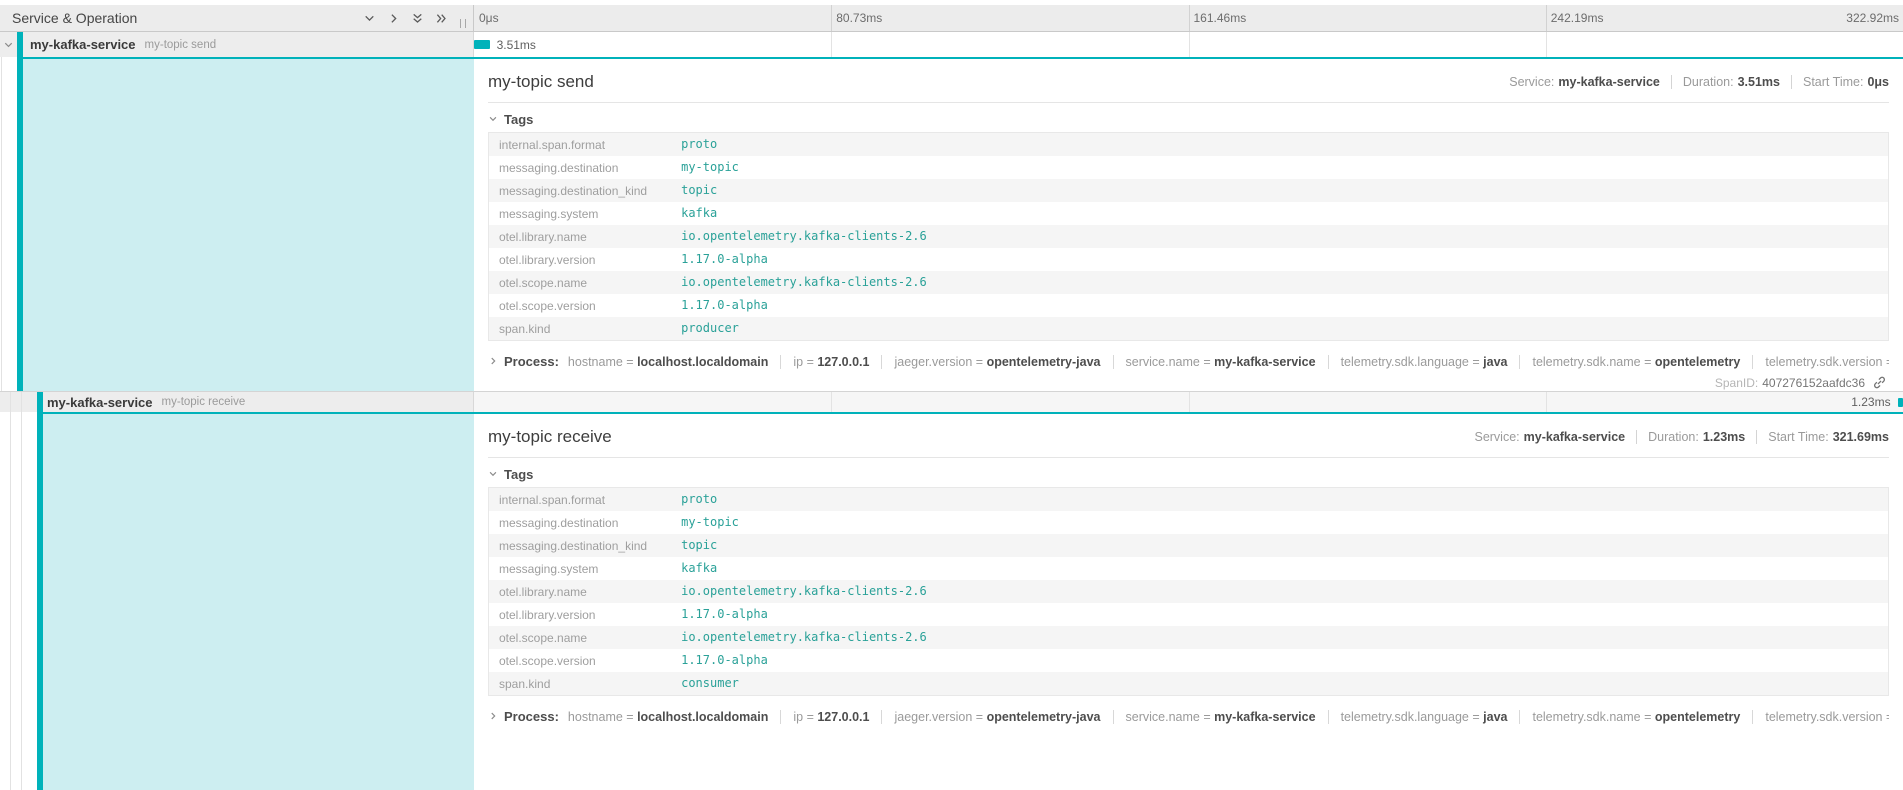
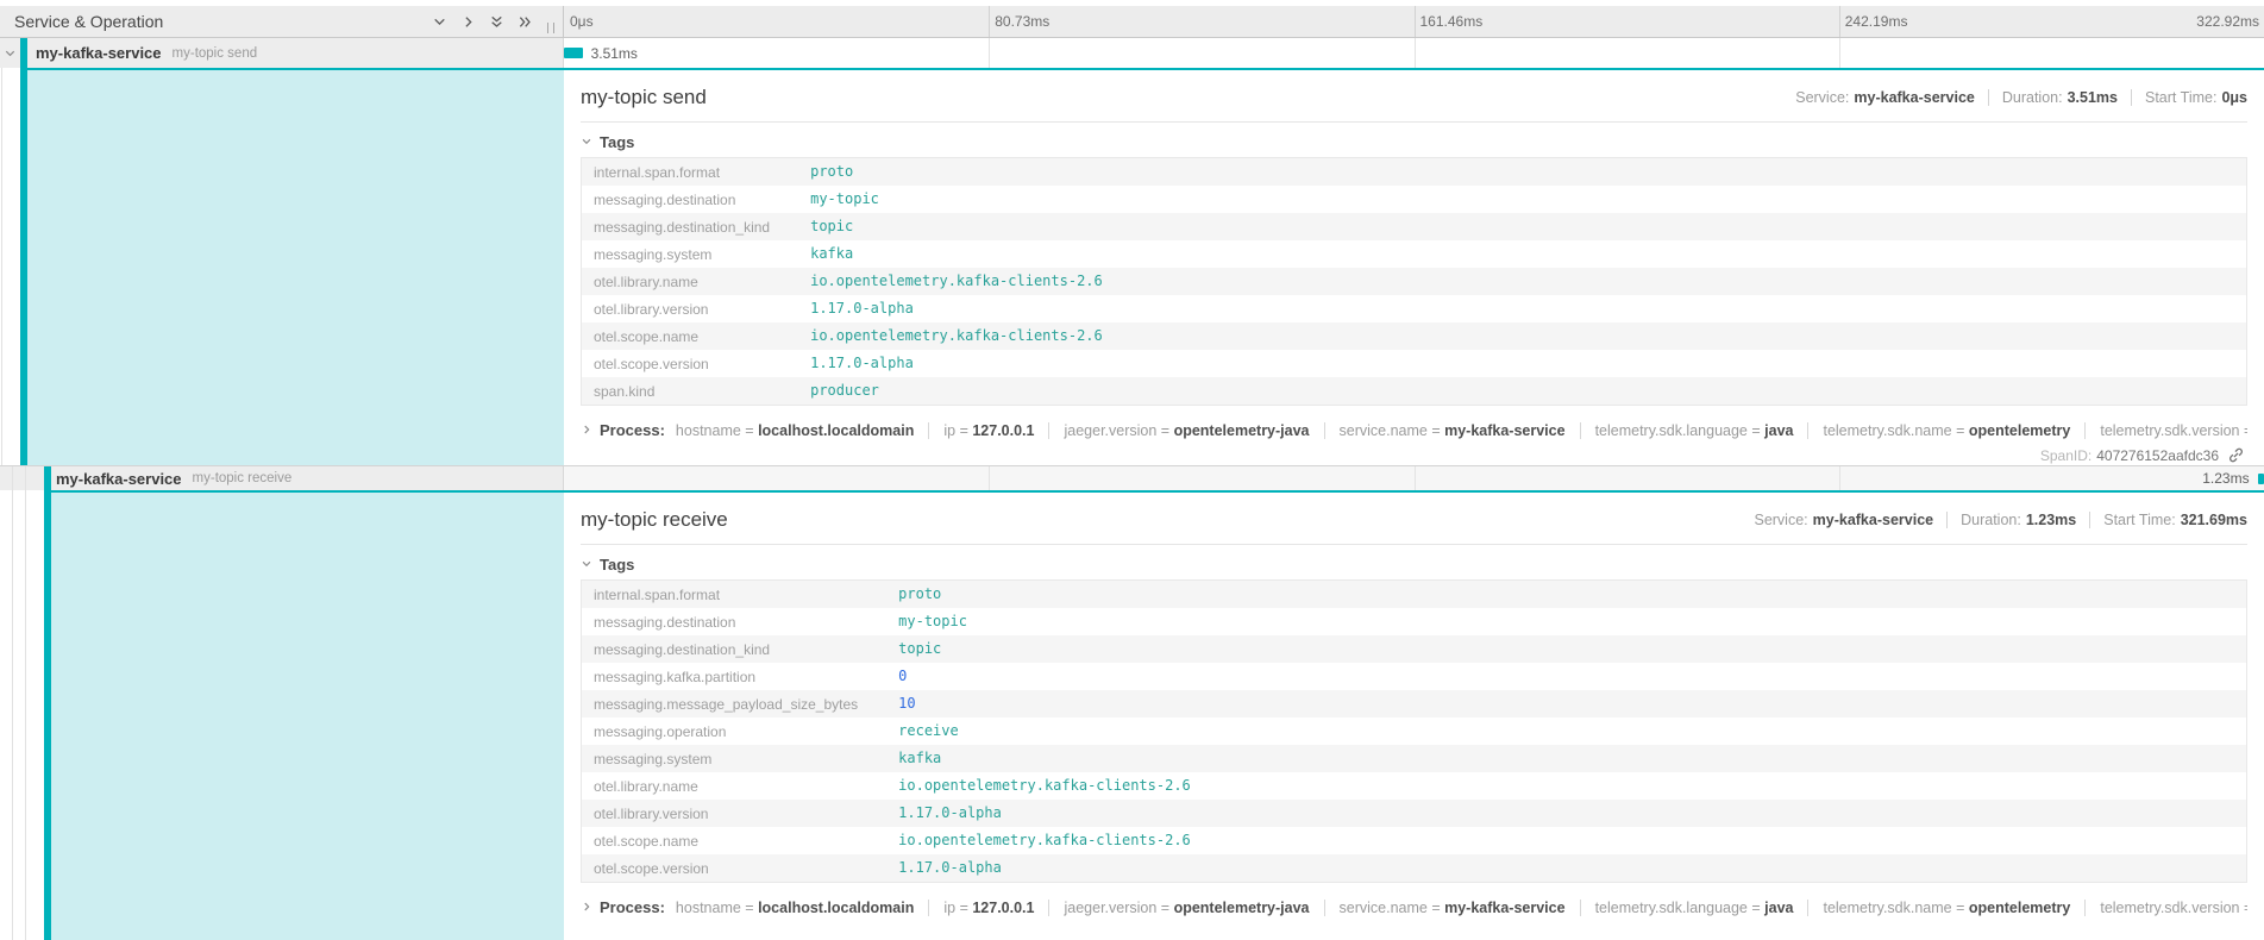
  Service & Operation
  0μs
  80.73ms
  161.46ms
  242.19ms
  322.92ms
  my-kafka-service
  my-topic send
  3.51ms
  my-topic send
  Service: my-kafka-service Duration: 3.51ms Start Time: 0μs
  Tags
  internal.span.format	proto
  messaging.destination	my-topic
  messaging.destination_kind	topic
  messaging.system	kafka
  otel.library.name	io.opentelemetry.kafka-clients-2.6
  otel.library.version	1.17.0-alpha
  otel.scope.name	io.opentelemetry.kafka-clients-2.6
  otel.scope.version	1.17.0-alpha
  span.kind	producer
  Process:
  hostname = localhost.localdomain ip = 127.0.0.1 jaeger.version = opentelemetry-java service.name = my-kafka-service telemetry.sdk.language = java telemetry.sdk.name = opentelemetry telemetry.sdk.version
  SpanID:
  407276152aafdc36
  my-kafka-service
  my-topic receive
  1.23ms
  my-topic receive
  Service: my-kafka-service Duration: 1.23ms Start Time: 321.69ms
  Tags
  internal.span.format	proto
  messaging.destination	my-topic
  messaging.destination_kind	topic
+ messaging.kafka.partition	0
+ messaging.message_payload_size_bytes	10
+ messaging.operation	receive
  messaging.system	kafka
  otel.library.name	io.opentelemetry.kafka-clients-2.6
  otel.library.version	1.17.0-alpha
  otel.scope.name	io.opentelemetry.kafka-clients-2.6
  otel.scope.version	1.17.0-alpha
- span.kind	consumer
  Process:
  hostname = localhost.localdomain ip = 127.0.0.1 jaeger.version = opentelemetry-java service.name = my-kafka-service telemetry.sdk.language = java telemetry.sdk.name = opentelemetry telemetry.sdk.version
